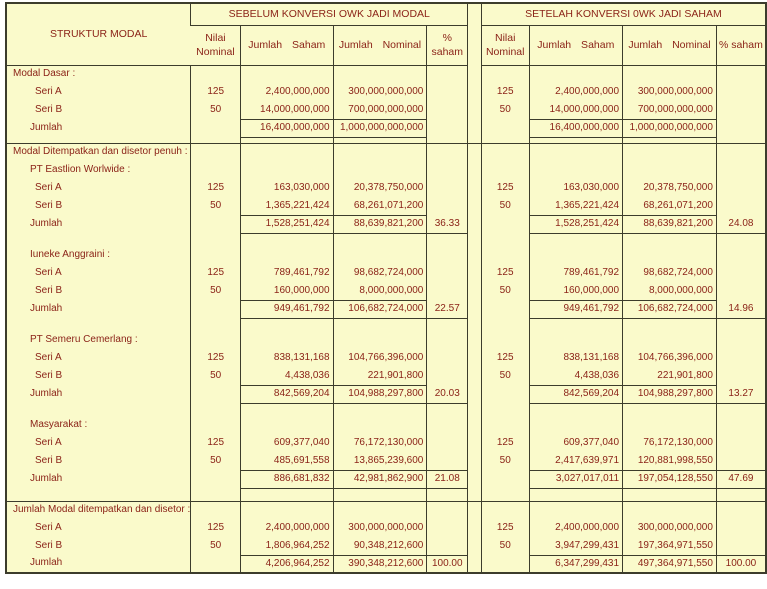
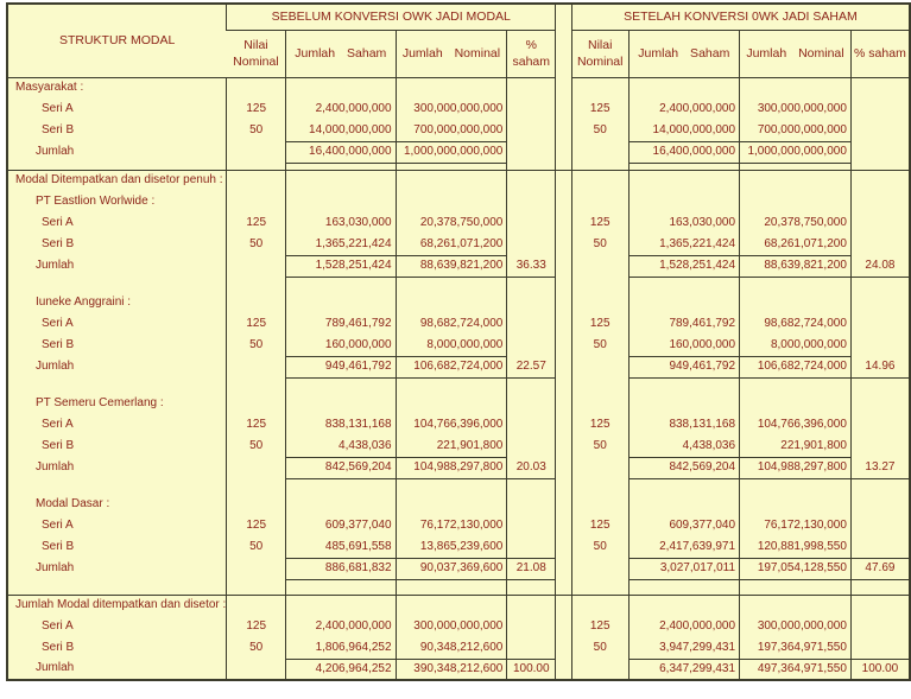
  STRUKTUR MODAL	SEBELUM KONVERSI OWK JADI MODAL		SETELAH KONVERSI 0WK JADI SAHAM
  Nilai Nominal	Jumlah Saham	Jumlah Nominal	% saham		Nilai Nominal	Jumlah Saham	Jumlah Nominal	% saham
- Modal Dasar :
+ Masyarakat :
  Seri A	125	2,400,000,000	300,000,000,000			125	2,400,000,000	300,000,000,000
  Seri B	50	14,000,000,000	700,000,000,000			50	14,000,000,000	700,000,000,000
  Jumlah		16,400,000,000	1,000,000,000,000				16,400,000,000	1,000,000,000,000
  Modal Ditempatkan dan disetor penuh :
  PT Eastlion Worlwide :
  Seri A	125	163,030,000	20,378,750,000			125	163,030,000	20,378,750,000
  Seri B	50	1,365,221,424	68,261,071,200			50	1,365,221,424	68,261,071,200
  Jumlah		1,528,251,424	88,639,821,200	36.33			1,528,251,424	88,639,821,200	24.08
  Iuneke Anggraini :
  Seri A	125	789,461,792	98,682,724,000			125	789,461,792	98,682,724,000
  Seri B	50	160,000,000	8,000,000,000			50	160,000,000	8,000,000,000
  Jumlah		949,461,792	106,682,724,000	22.57			949,461,792	106,682,724,000	14.96
  PT Semeru Cemerlang :
  Seri A	125	838,131,168	104,766,396,000			125	838,131,168	104,766,396,000
  Seri B	50	4,438,036	221,901,800			50	4,438,036	221,901,800
  Jumlah		842,569,204	104,988,297,800	20.03			842,569,204	104,988,297,800	13.27
- Masyarakat :
+ Modal Dasar :
  Seri A	125	609,377,040	76,172,130,000			125	609,377,040	76,172,130,000
  Seri B	50	485,691,558	13,865,239,600			50	2,417,639,971	120,881,998,550
- Jumlah		886,681,832	42,981,862,900	21.08			3,027,017,011	197,054,128,550	47.69
+ Jumlah		886,681,832	90,037,369,600	21.08			3,027,017,011	197,054,128,550	47.69
  Jumlah Modal ditempatkan dan disetor :
  Seri A	125	2,400,000,000	300,000,000,000			125	2,400,000,000	300,000,000,000
  Seri B	50	1,806,964,252	90,348,212,600			50	3,947,299,431	197,364,971,550
  Jumlah		4,206,964,252	390,348,212,600	100.00			6,347,299,431	497,364,971,550	100.00
